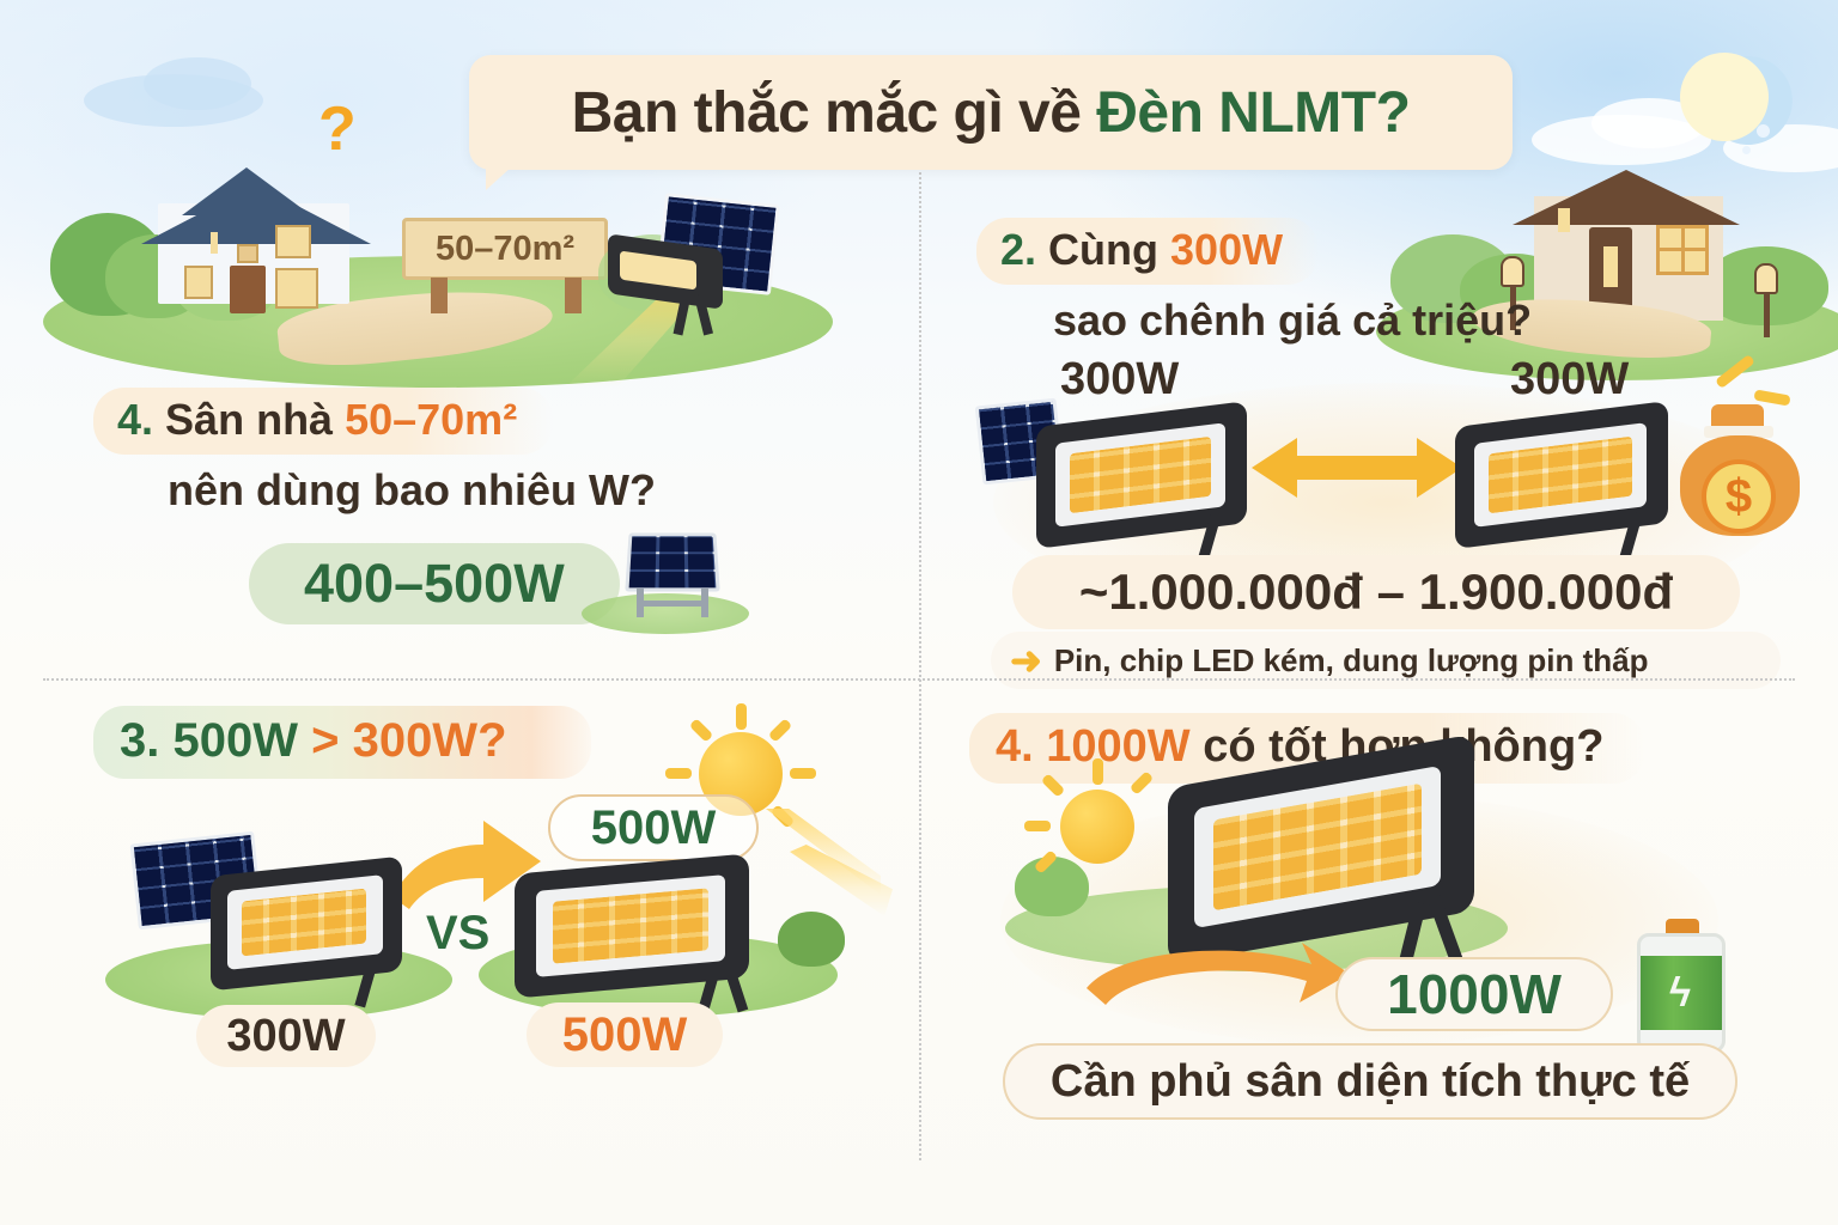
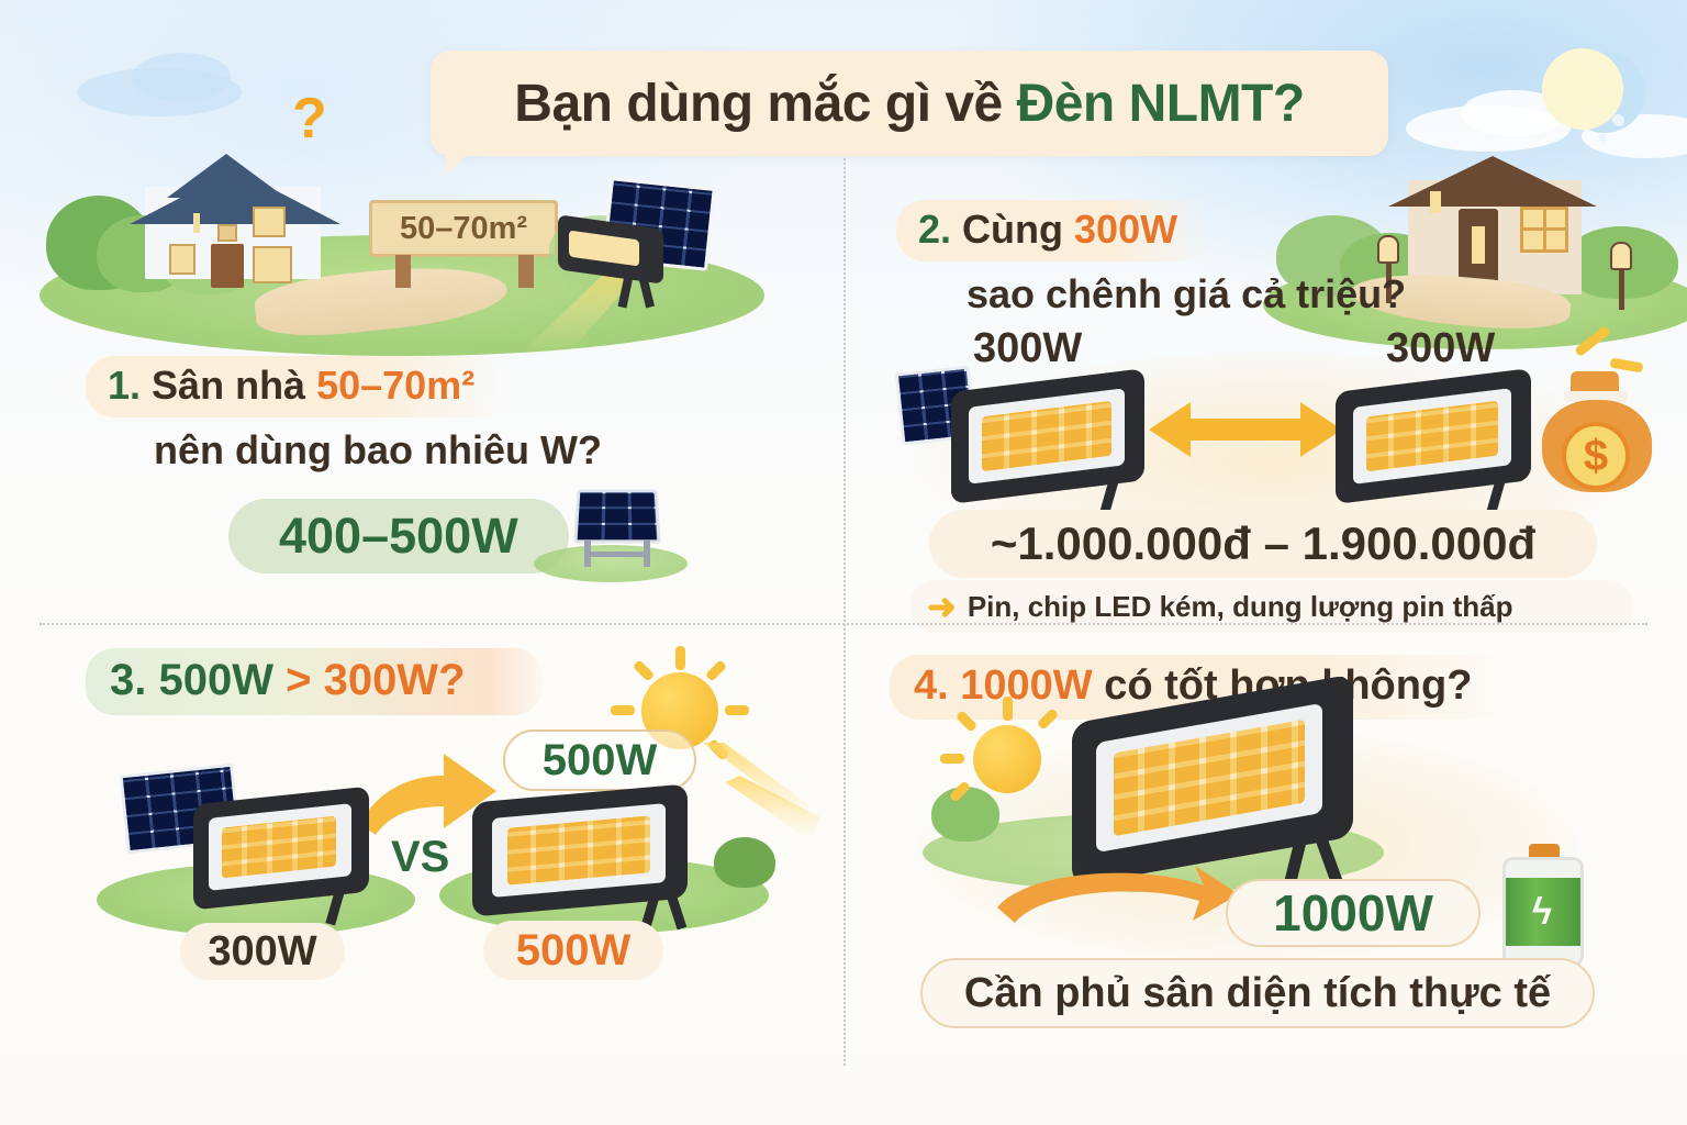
  ?
  50–70m²
- 4. Sân nhà 50–70m²
+ 1. Sân nhà 50–70m²
  nên dùng bao nhiêu W?
  400–500W
  2. Cùng 300W
  sao chênh giá cả triệu?
  300W
  300W
  $
  ~1.000.000đ – 1.900.000đ
  ➜
  Pin, chip LED kém, dung lượng pin thấp
  3. 500W > 300W?
  500W
  VS
  300W
  500W
  4. 1000W có tốt hơhông?
  ϟ
  1000W
  Cần phủ sân diện tích thực tế
- Bạn thắc mắc gì về Đèn NLMT?
+ Bạn dùng mắc gì về Đèn NLMT?
